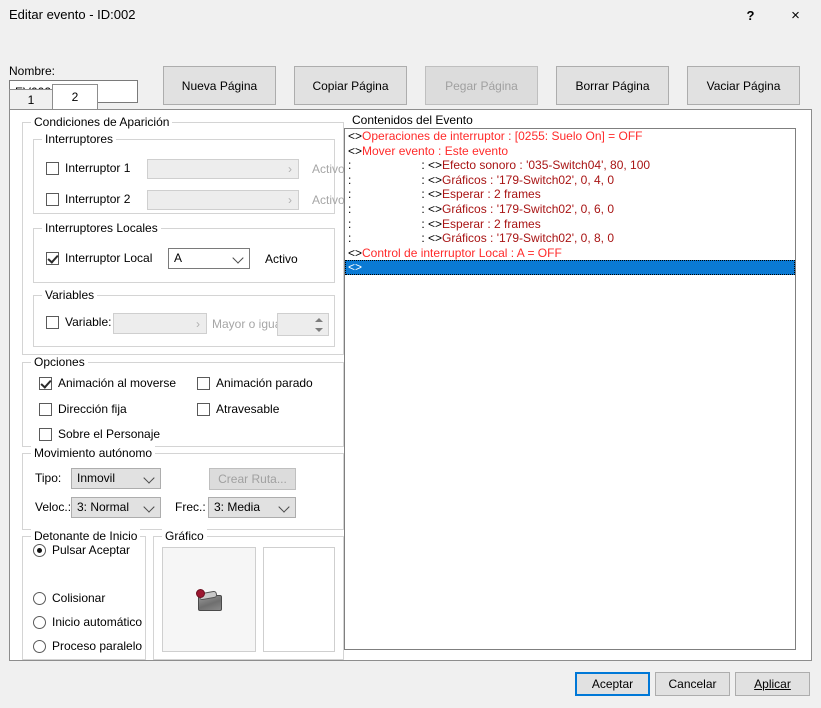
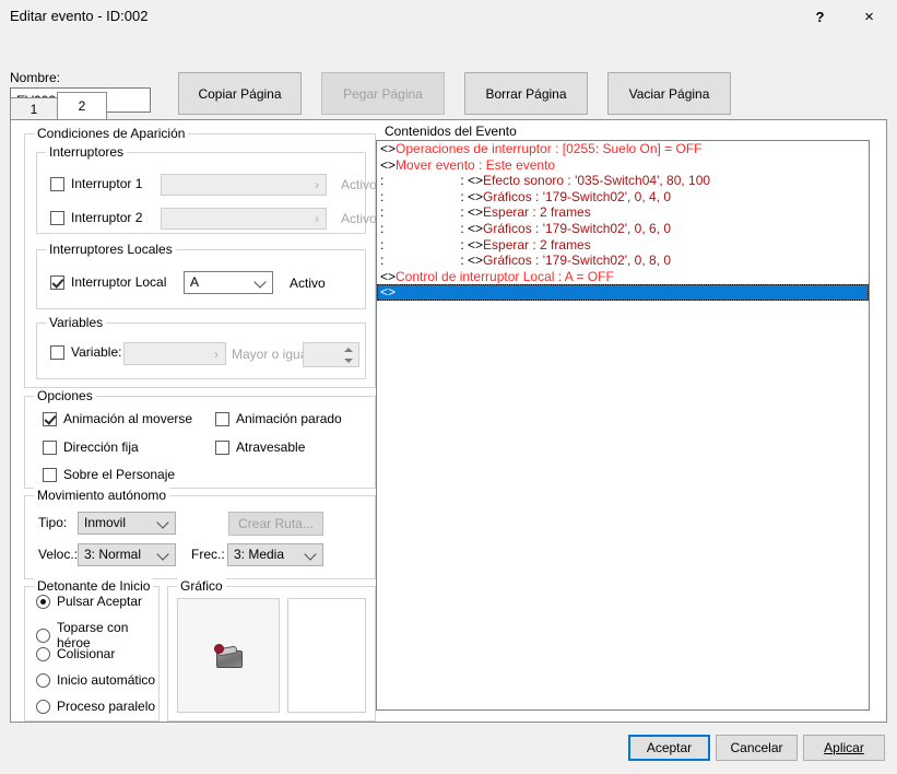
  Editar evento - ID:002
  ?
  ×
  Nombre:
- Nueva Página
  Copiar Página
  Pegar Página
  Borrar Página
  Vaciar Página
  1
  2
  Condiciones de Aparición
  Interruptores
  Interruptor 1
  ›
  Activo
  Interruptor 2
  ›
  Activo
  Interruptores Locales
  Interruptor Local
  A
  Activo
  Variables
  Variable:
  ›
  Mayor o igu
  Opciones
  Animación al moverse
  Animación parado
  Dirección fija
  Atravesable
  Sobre el Personaje
  Movimiento autónomo
  Tipo:
  Inmovil
  Crear Ruta...
  Veloc.:
  3: Normal
  Frec.:
  3: Media
  Detonante de Inicio
  Pulsar Aceptar
+ Toparse con héroe
  Colisionar
  Inicio automático
  Proceso paralelo
  Gráfico
  Contenidos del Evento
  <>Operaciones de interruptor : [0255: Suelo On] = OFF
  <>Mover evento : Este evento
  : : <>Efecto sonoro : '035-Switch04', 80, 100
  : : <>Gráficos : '179-Switch02', 0, 4, 0
  : : <>Esperar : 2 frames
  : : <>Gráficos : '179-Switch02', 0, 6, 0
  : : <>Esperar : 2 frames
  : : <>Gráficos : '179-Switch02', 0, 8, 0
  <>Control de interruptor Local : A = OFF
  <>
  Aceptar
  Cancelar
  Aplicar
